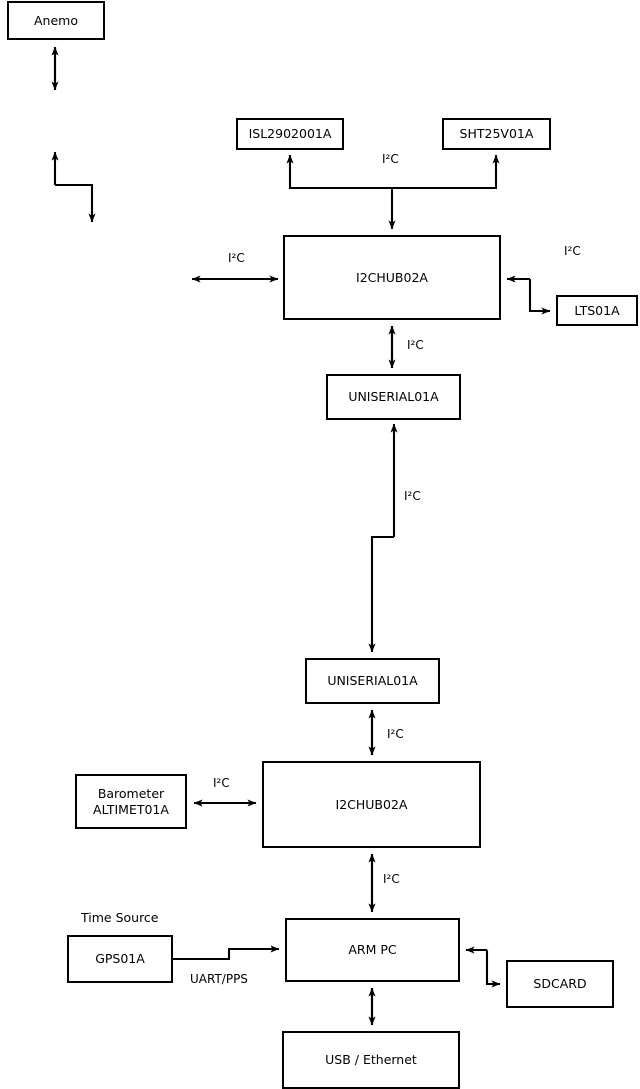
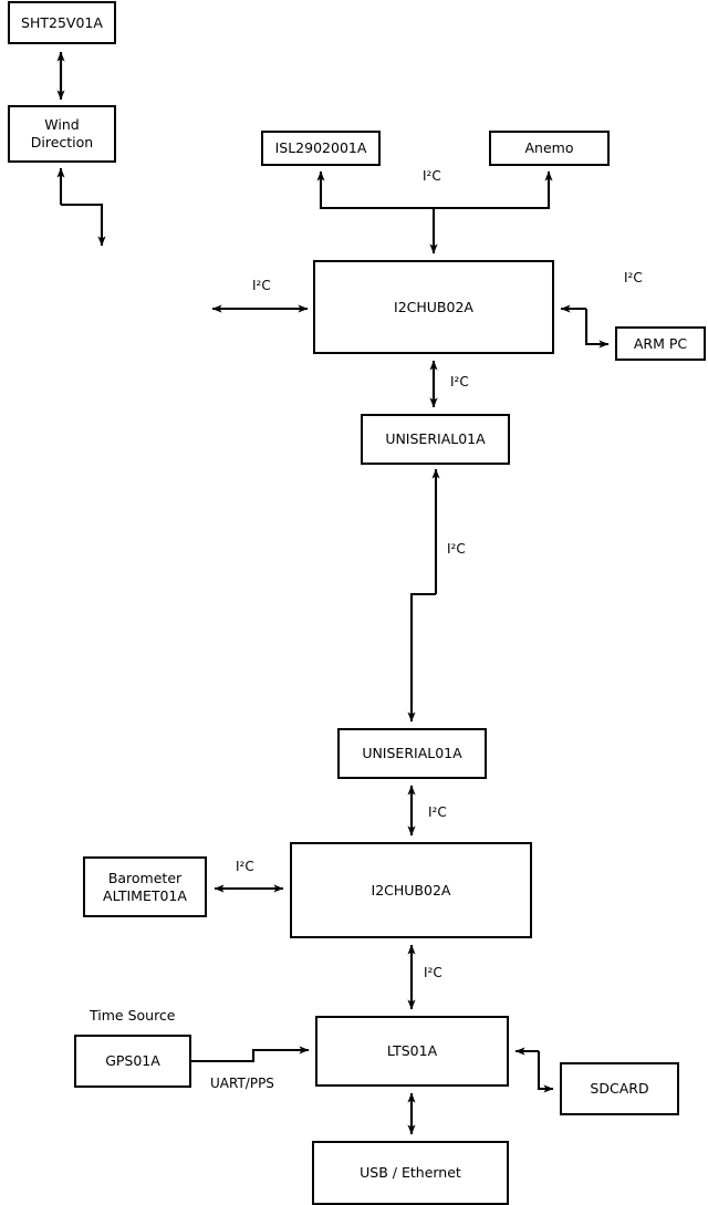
- Anemo
+ SHT25V01A
+ Wind
+ Direction
  ISL2902001A
- SHT25V01A
+ Anemo
  I2CHUB02A
- LTS01A
+ ARM PC
  UNISERIAL01A
  UNISERIAL01A
  Barometer
  ALTIMET01A
  I2CHUB02A
  GPS01A
- ARM PC
+ LTS01A
  SDCARD
  USB / Ethernet
  I²C
  I²C
  I²C
  I²C
  I²C
  I²C
  I²C
  I²C
  UART/PPS
  Time Source
